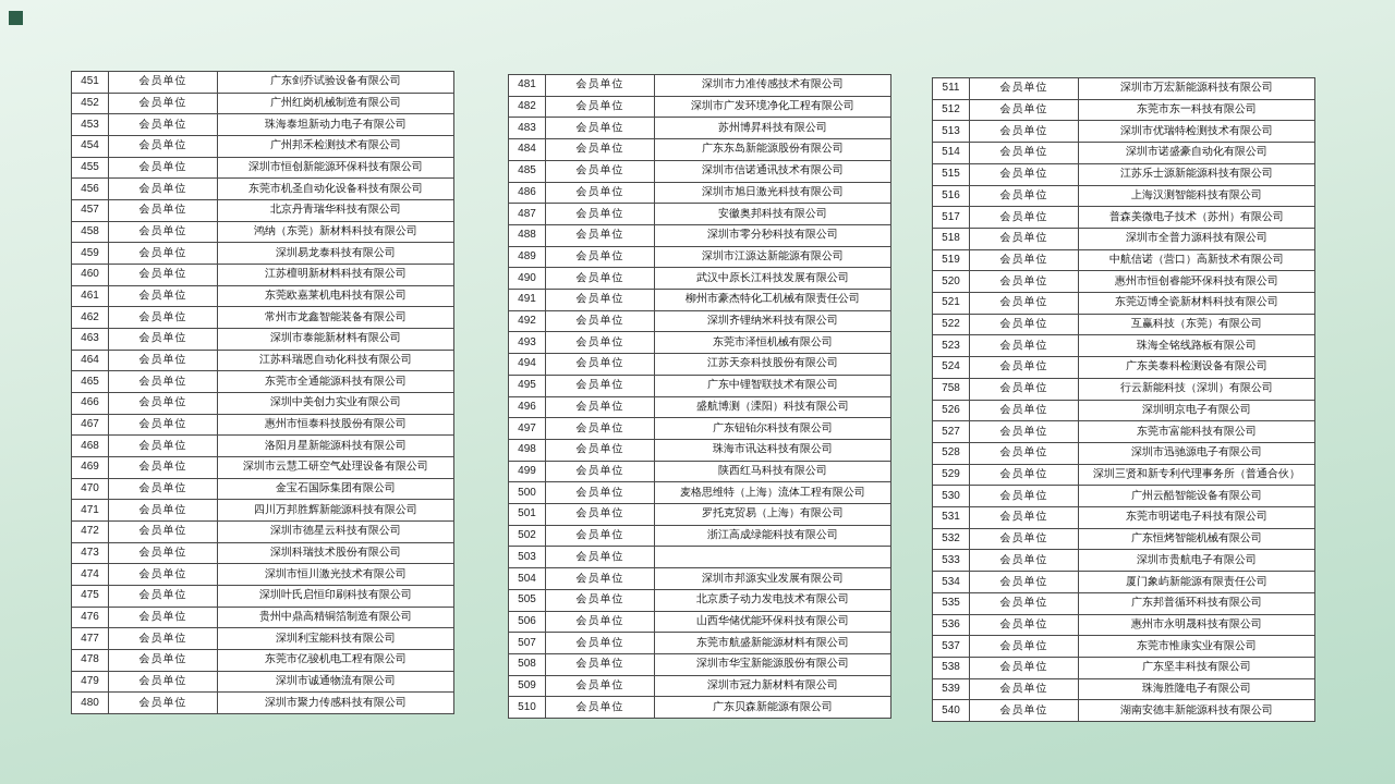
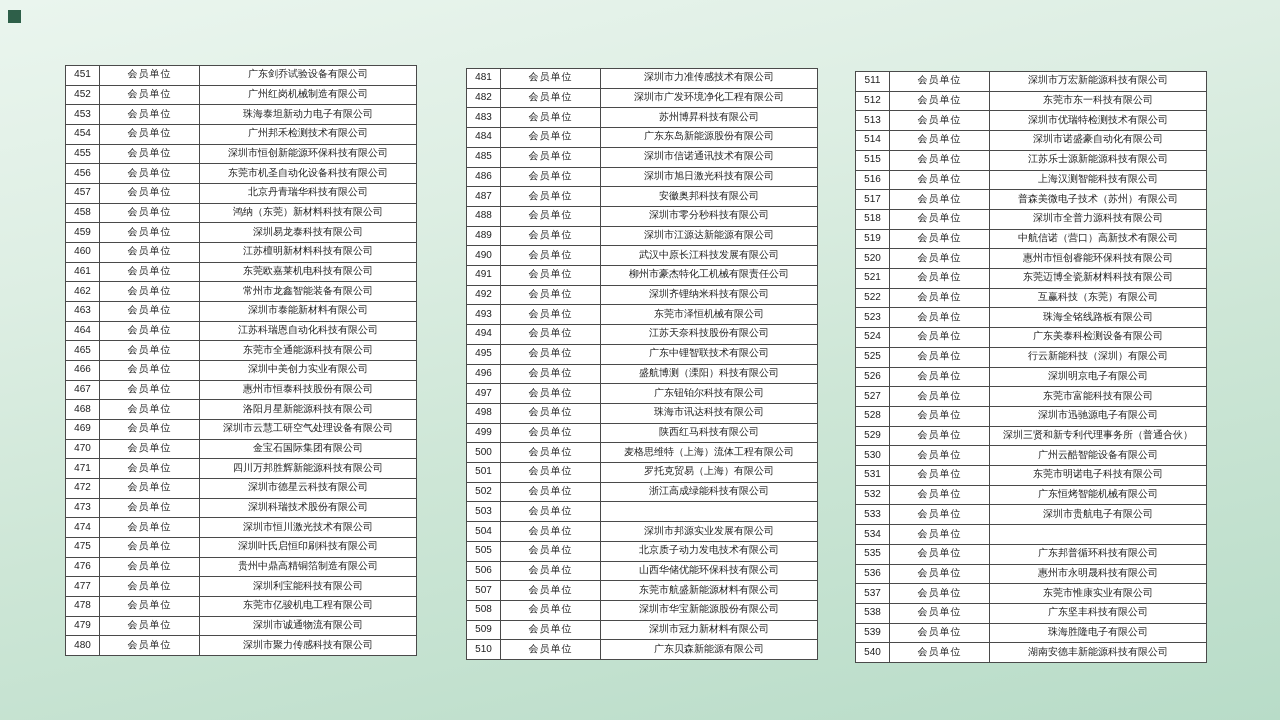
  451
  会员单位
  广东剑乔试验设备有限公司
  452
  会员单位
  广州红岗机械制造有限公司
  453
  会员单位
  珠海泰坦新动力电子有限公司
  454
  会员单位
  广州邦禾检测技术有限公司
  455
  会员单位
  深圳市恒创新能源环保科技有限公司
  456
  会员单位
  东莞市机圣自动化设备科技有限公司
  457
  会员单位
  北京丹青瑞华科技有限公司
  458
  会员单位
  鸿纳（东莞）新材料科技有限公司
  459
  会员单位
  深圳易龙泰科技有限公司
  460
  会员单位
  江苏檀明新材料科技有限公司
  461
  会员单位
  东莞欧嘉莱机电科技有限公司
  462
  会员单位
  常州市龙鑫智能装备有限公司
  463
  会员单位
  深圳市泰能新材料有限公司
  464
  会员单位
  江苏科瑞恩自动化科技有限公司
  465
  会员单位
  东莞市全通能源科技有限公司
  466
  会员单位
  深圳中美创力实业有限公司
  467
  会员单位
  惠州市恒泰科技股份有限公司
  468
  会员单位
  洛阳月星新能源科技有限公司
  469
  会员单位
  深圳市云慧工研空气处理设备有限公司
  470
  会员单位
  金宝石国际集团有限公司
  471
  会员单位
  四川万邦胜辉新能源科技有限公司
  472
  会员单位
  深圳市德星云科技有限公司
  473
  会员单位
  深圳科瑞技术股份有限公司
  474
  会员单位
  深圳市恒川激光技术有限公司
  475
  会员单位
  深圳叶氏启恒印刷科技有限公司
  476
  会员单位
  贵州中鼎高精铜箔制造有限公司
  477
  会员单位
  深圳利宝能科技有限公司
  478
  会员单位
  东莞市亿骏机电工程有限公司
  479
  会员单位
  深圳市诚通物流有限公司
  480
  会员单位
  深圳市聚力传感科技有限公司
  481
  会员单位
  深圳市力准传感技术有限公司
  482
  会员单位
  深圳市广发环境净化工程有限公司
  483
  会员单位
  苏州博昇科技有限公司
  484
  会员单位
  广东东岛新能源股份有限公司
  485
  会员单位
  深圳市信诺通讯技术有限公司
  486
  会员单位
  深圳市旭日激光科技有限公司
  487
  会员单位
  安徽奥邦科技有限公司
  488
  会员单位
  深圳市零分秒科技有限公司
  489
  会员单位
  深圳市江源达新能源有限公司
  490
  会员单位
  武汉中原长江科技发展有限公司
  491
  会员单位
  柳州市豪杰特化工机械有限责任公司
  492
  会员单位
  深圳齐锂纳米科技有限公司
  493
  会员单位
  东莞市泽恒机械有限公司
  494
  会员单位
  江苏天奈科技股份有限公司
  495
  会员单位
  广东中锂智联技术有限公司
  496
  会员单位
  盛航博测（溧阳）科技有限公司
  497
  会员单位
  广东钮铂尔科技有限公司
  498
  会员单位
  珠海市讯达科技有限公司
  499
  会员单位
  陕西红马科技有限公司
  500
  会员单位
  麦格思维特（上海）流体工程有限公司
  501
  会员单位
  罗托克贸易（上海）有限公司
  502
  会员单位
  浙江高成绿能科技有限公司
  503
  会员单位
  504
  会员单位
  深圳市邦源实业发展有限公司
  505
  会员单位
  北京质子动力发电技术有限公司
  506
  会员单位
  山西华储优能环保科技有限公司
  507
  会员单位
  东莞市航盛新能源材料有限公司
  508
  会员单位
  深圳市华宝新能源股份有限公司
  509
  会员单位
  深圳市冠力新材料有限公司
  510
  会员单位
  广东贝森新能源有限公司
  511
  会员单位
  深圳市万宏新能源科技有限公司
  512
  会员单位
  东莞市东一科技有限公司
  513
  会员单位
  深圳市优瑞特检测技术有限公司
  514
  会员单位
  深圳市诺盛豪自动化有限公司
  515
  会员单位
  江苏乐士源新能源科技有限公司
  516
  会员单位
  上海汉测智能科技有限公司
  517
  会员单位
  普森美微电子技术（苏州）有限公司
  518
  会员单位
  深圳市全普力源科技有限公司
  519
  会员单位
  中航信诺（营口）高新技术有限公司
  520
  会员单位
  惠州市恒创睿能环保科技有限公司
  521
  会员单位
  东莞迈博全瓷新材料科技有限公司
  522
  会员单位
  互赢科技（东莞）有限公司
  523
  会员单位
  珠海全铭线路板有限公司
  524
  会员单位
  广东美泰科检测设备有限公司
- 758
+ 525
  会员单位
  行云新能科技（深圳）有限公司
  526
  会员单位
  深圳明京电子有限公司
  527
  会员单位
  东莞市富能科技有限公司
  528
  会员单位
  深圳市迅驰源电子有限公司
  529
  会员单位
  深圳三贤和新专利代理事务所（普通合伙）
  530
  会员单位
  广州云酷智能设备有限公司
  531
  会员单位
  东莞市明诺电子科技有限公司
  532
  会员单位
  广东恒烤智能机械有限公司
  533
  会员单位
  深圳市贵航电子有限公司
  534
  会员单位
- 厦门象屿新能源有限责任公司
  535
  会员单位
  广东邦普循环科技有限公司
  536
  会员单位
  惠州市永明晟科技有限公司
  537
  会员单位
  东莞市惟康实业有限公司
  538
  会员单位
  广东坚丰科技有限公司
  539
  会员单位
  珠海胜隆电子有限公司
  540
  会员单位
  湖南安德丰新能源科技有限公司
